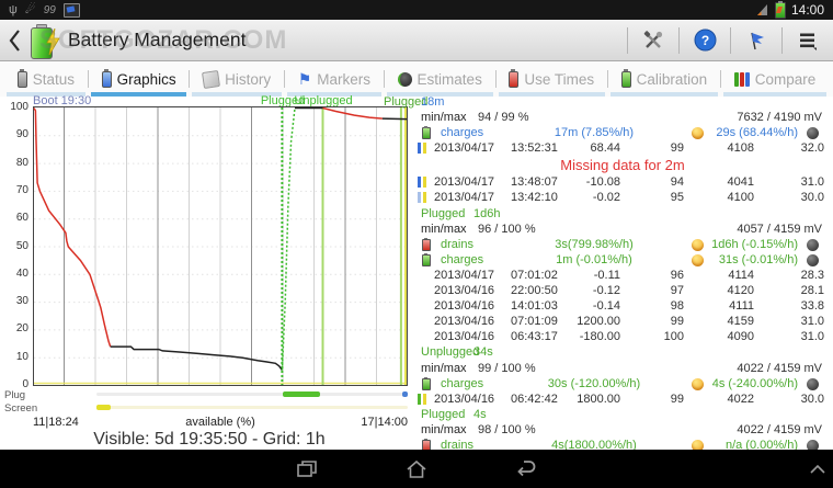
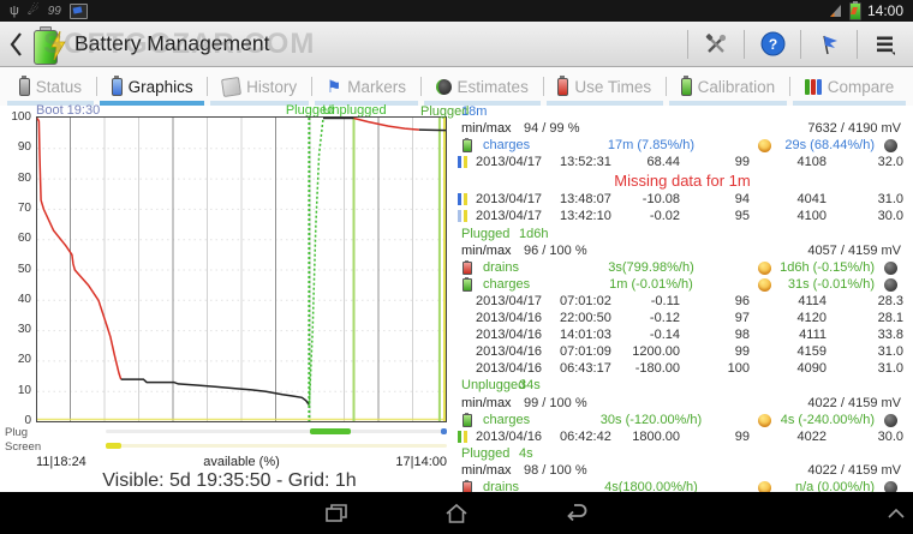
  ψ
  ☄
  99
  14:00
  Battery Management
  SOFTGOZAR.COM
  ?
  Status
  Graphics
  History
  ⚑
  Markers
  Estimates
  Use Times
  Calibration
  Compare
  Boot 19:30
  Plugged
  Unplugged
  100
  90
  80
  70
  60
  50
  40
  30
  20
  10
  0
  Plug
  Screen
  11|18:24
  available (%)
  17|14:00
  Visible: 5d 19:35:50 - Grid: 1h
  Plugged
  18m
  min/max
  94 / 99 %
  7632 / 4190 mV
  charges
  17m (7.85%/h)
  29s (68.44%/h)
  2013/04/17
  13:52:31
  68.44
  99
  4108
  32.0
- Missing data for 2m
+ Missing data for 1m
  2013/04/17
  13:48:07
  -10.08
  94
  4041
  31.0
  2013/04/17
  13:42:10
  -0.02
  95
  4100
  30.0
  Plugged
  1d6h
  min/max
  96 / 100 %
  4057 / 4159 mV
  drains
  3s(799.98%/h)
  1d6h (-0.15%/h)
  charges
  1m (-0.01%/h)
  31s (-0.01%/h)
  2013/04/17
  07:01:02
  -0.11
  96
  4114
  28.3
  2013/04/16
  22:00:50
  -0.12
  97
  4120
  28.1
  2013/04/16
  14:01:03
  -0.14
  98
  4111
  33.8
  2013/04/16
  07:01:09
  1200.00
  99
  4159
  31.0
  2013/04/16
  06:43:17
  -180.00
  100
  4090
  31.0
  Unplugged
  34s
  min/max
  99 / 100 %
  4022 / 4159 mV
  charges
  30s (-120.00%/h)
  4s (-240.00%/h)
  2013/04/16
  06:42:42
  1800.00
  99
  4022
  30.0
  Plugged
  4s
  min/max
  98 / 100 %
  4022 / 4159 mV
  drains
  4s(1800.00%/h)
  n/a (0.00%/h)
